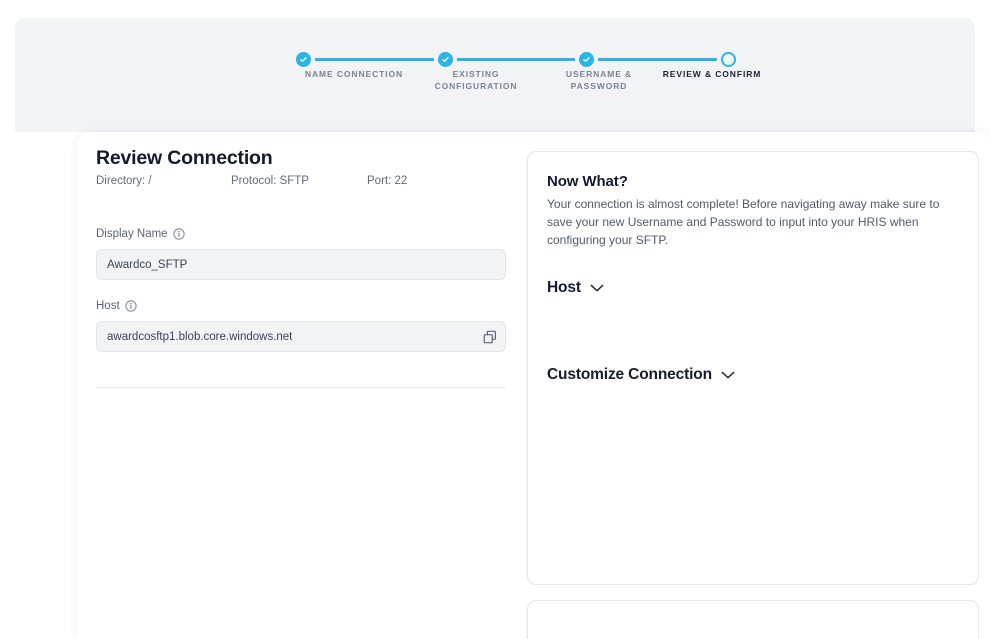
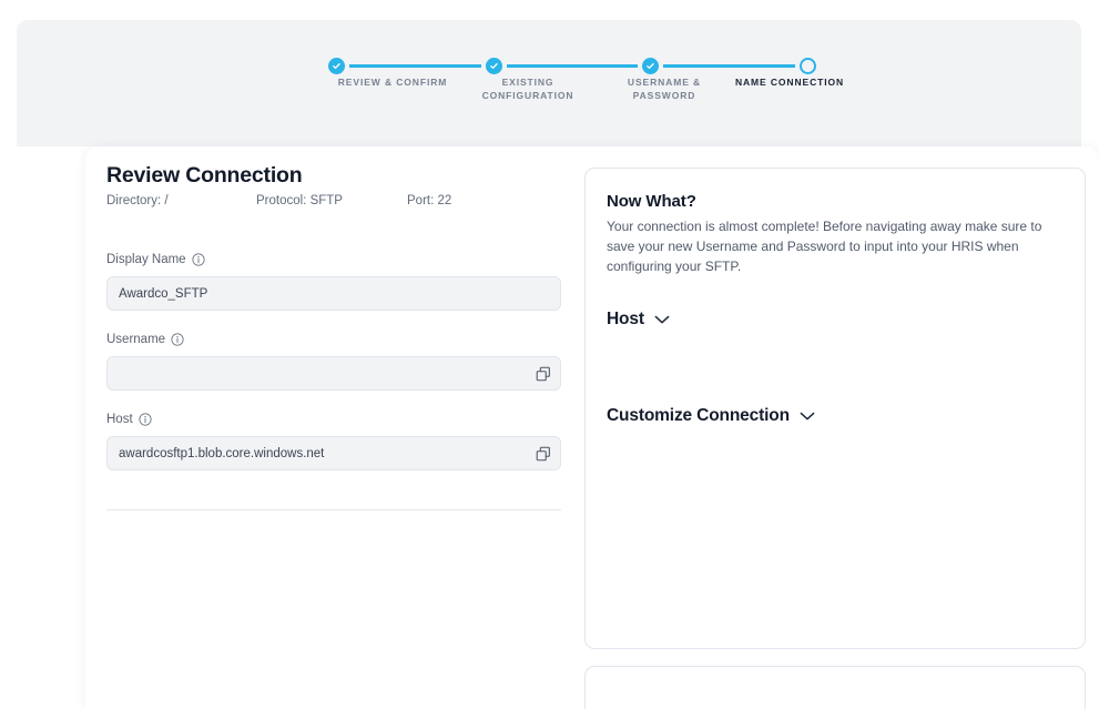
- NAME CONNECTION
+ REVIEW & CONFIRM
  EXISTING
  CONFIGURATION
  USERNAME & PASSWORD
- REVIEW & CONFIRM
+ NAME CONNECTION
  Review Connection
  Directory: /
  Protocol: SFTP
  Port: 22
  Display Name
  Awardco_SFTP
+ Username
  Host
  awardcosftp1.blob.core.windows.net
  Now What?
  Your connection is almost complete! Before navigating away make sure to save your new Username and Password to input into your HRIS when configuring your SFTP.
  Host
  Customize Connection
